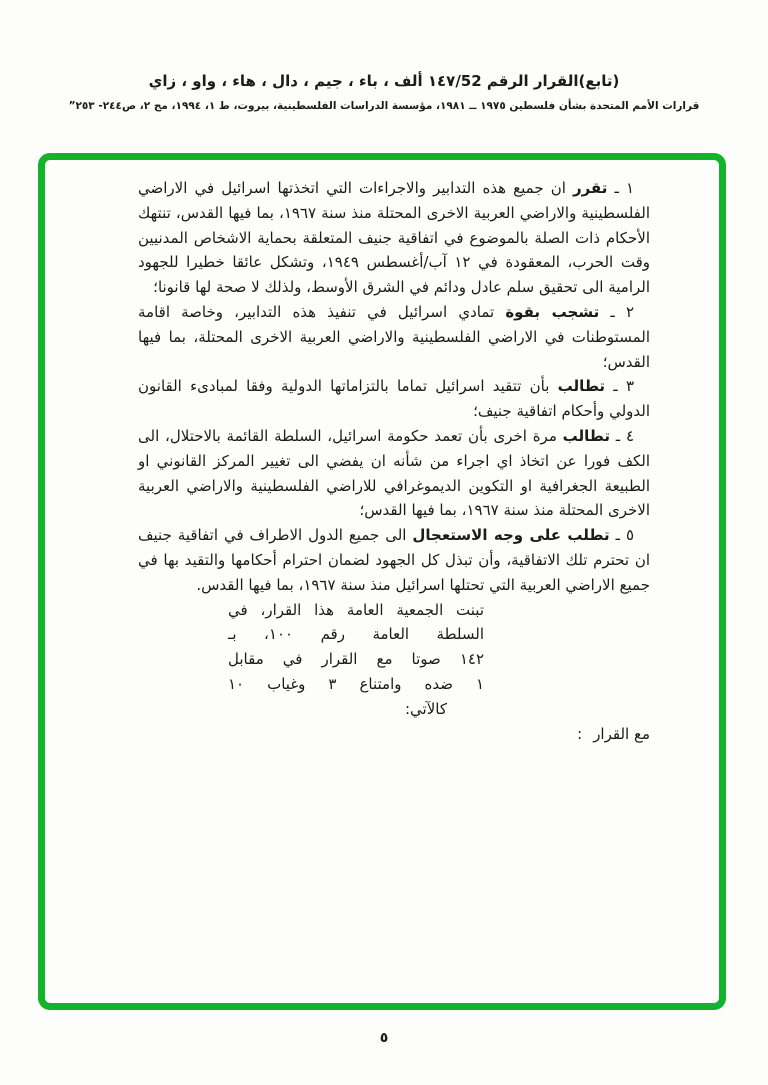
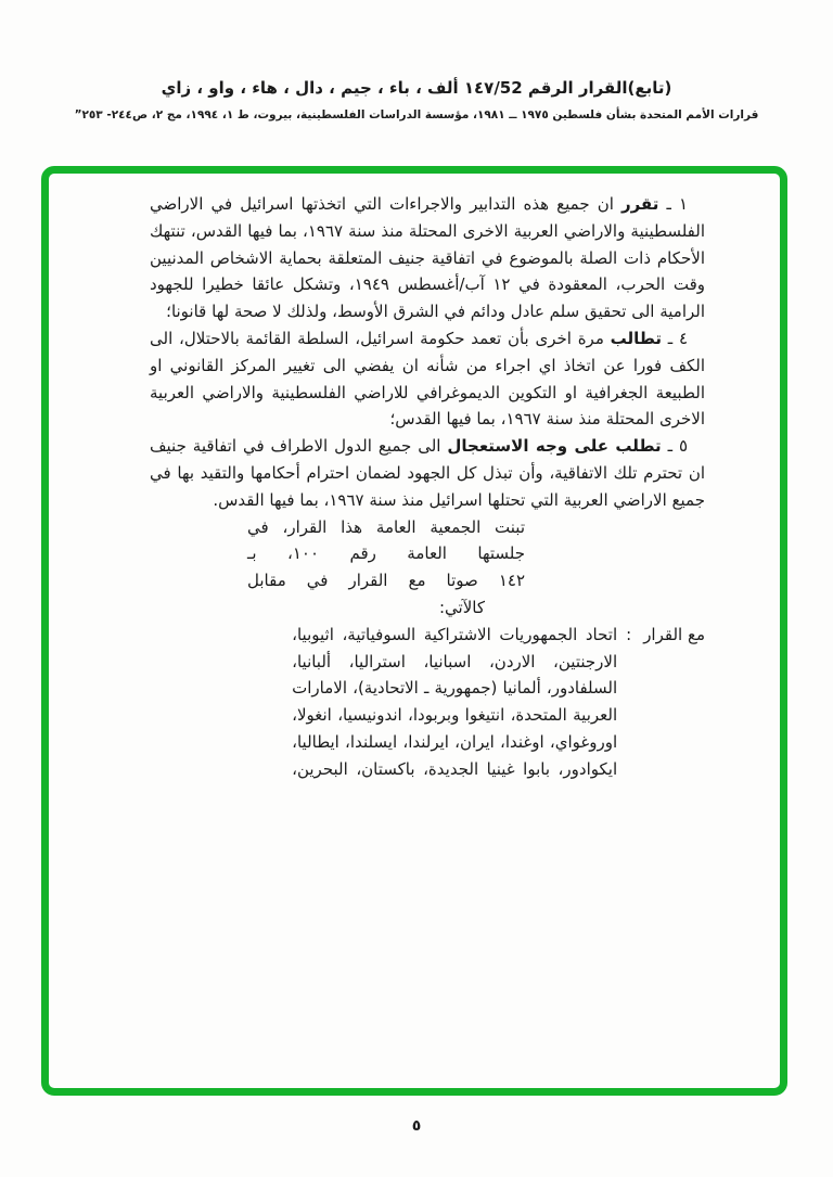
  (تابع)القرار الرقم ١٤٧/52 ألف ، باء ، جيم ، دال ، هاء ، واو ، زاي
  قرارات الأمم المتحدة بشأن فلسطين ١٩٧٥ ــ ١٩٨١، مؤسسة الدراسات الفلسطينية، بيروت، ط ١، ١٩٩٤، مج ٢، ص٢٤٤- ٢٥٣”
  ١ ـ تقرر ان جميع هذه التدابير والاجراءات التي اتخذتها اسرائيل في الاراضي الفلسطينية والاراضي العربية الاخرى المحتلة منذ سنة ١٩٦٧، بما فيها القدس، تنتهك الأحكام ذات الصلة بالموضوع في اتفاقية جنيف المتعلقة بحماية الاشخاص المدنيين وقت الحرب، المعقودة في ١٢ آب/أغسطس ١٩٤٩، وتشكل عائقا خطيرا للجهود الرامية الى تحقيق سلم عادل ودائم في الشرق الأوسط، ولذلك لا صحة لها قانونا؛
- ٢ ـ تشجب بقوة تمادي اسرائيل في تنفيذ هذه التدابير، وخاصة اقامة المستوطنات في الاراضي الفلسطينية والاراضي العربية الاخرى المحتلة، بما فيها القدس؛
- ٣ ـ تطالب بأن تتقيد اسرائيل تماما بالتزاماتها الدولية وفقا لمبادىء القانون الدولي وأحكام اتفاقية جنيف؛
  ٤ ـ تطالب مرة اخرى بأن تعمد حكومة اسرائيل، السلطة القائمة بالاحتلال، الى الكف فورا عن اتخاذ اي اجراء من شأنه ان يفضي الى تغيير المركز القانوني او الطبيعة الجغرافية او التكوين الديموغرافي للاراضي الفلسطينية والاراضي العربية الاخرى المحتلة منذ سنة ١٩٦٧، بما فيها القدس؛
  ٥ ـ تطلب على وجه الاستعجال الى جميع الدول الاطراف في اتفاقية جنيف ان تحترم تلك الاتفاقية، وأن تبذل كل الجهود لضمان احترام أحكامها والتقيد بها في جميع الاراضي العربية التي تحتلها اسرائيل منذ سنة ١٩٦٧، بما فيها القدس.
  تبنت الجمعية العامة هذا القرار، في
- السلطة العامة رقم ١٠٠، بـ
+ جلستها العامة رقم ١٠٠، بـ
  ١٤٢ صوتا مع القرار في مقابل
- ١ ضده وامتناع ٣ وغياب ١٠
  كالآتي:
  مع القرار
  :
+ اتحاد الجمهوريات الاشتراكية السوفياتية، اثيوبيا، الارجنتين، الاردن، اسبانيا، استراليا، ألبانيا، السلفادور، ألمانيا (جمهورية ـ الاتحادية)، الامارات العربية المتحدة، انتيغوا وبربودا، اندونيسيا، انغولا، اوروغواي، اوغندا، ايران، ايرلندا، ايسلندا، ايطاليا، ايكوادور، بابوا غينيا الجديدة، باكستان، البحرين،
  ٥
